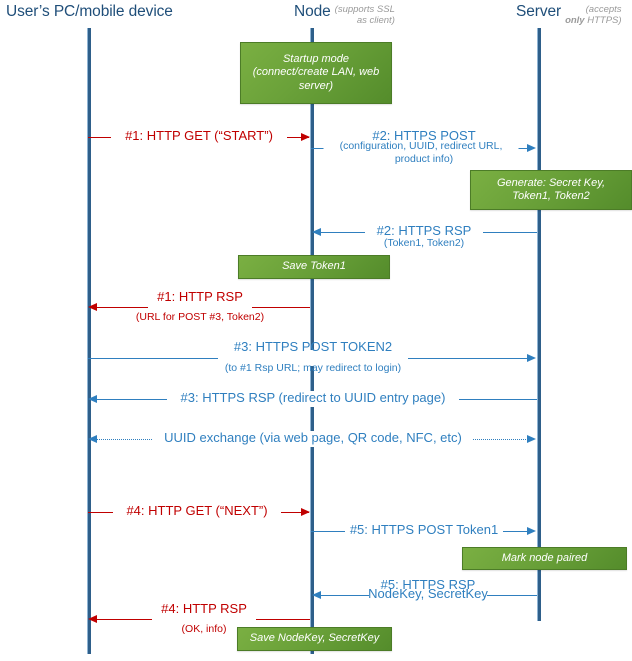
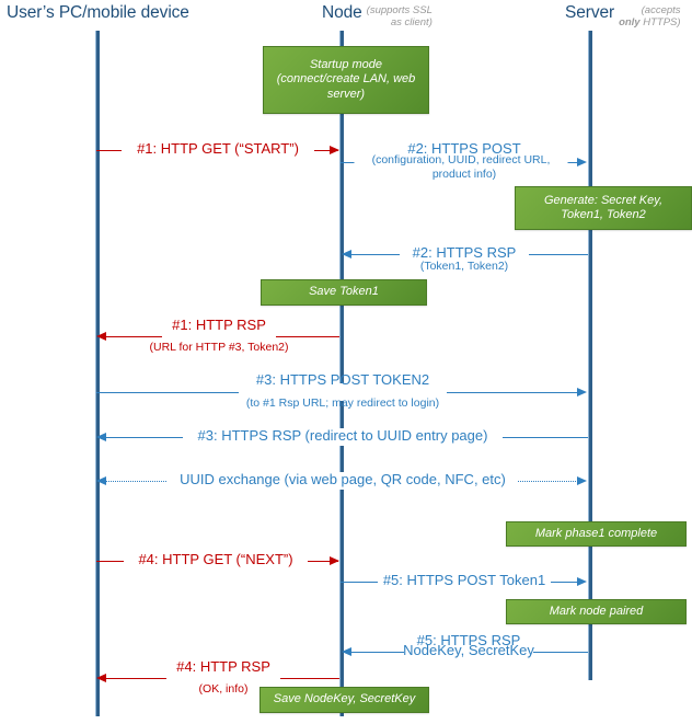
  User’s PC/mobile device
  Node (supports SSL
  as client)
  Server
  (accepts
  only HTTPS)
  Startup mode
  (connect/create LAN, web
  server)
  Generate: Secret Key,
  Token1, Token2
  Save Token1
+ Mark phase1 complete
  Mark node paired
  Save NodeKey, SecretKey
  #1: HTTP GET (“START”)
  #2: HTTPS POST
  (configuration, UUID, redirect URL,
  product info)
  #2: HTTPS RSP
  (Token1, Token2)
  #1: HTTP RSP
- (URL for POST #3, Token2)
+ (URL for HTTP #3, Token2)
  #3: HTTPS POST TOKEN2
  (to #1 Rsp URL; may redirect to login)
  #3: HTTPS RSP (redirect to UUID entry page)
  UUID exchange (via web page, QR code, NFC, etc)
  #4: HTTP GET (“NEXT”)
  #5: HTTPS POST Token1
  #5: HTTPS RSP
  NodeKey, SecretKey
  #4: HTTP RSP
  (OK, info)
